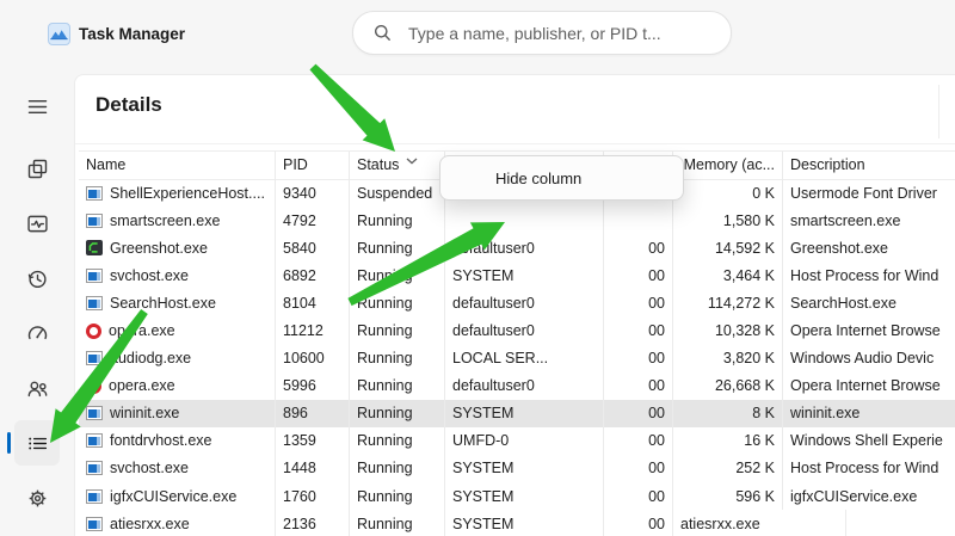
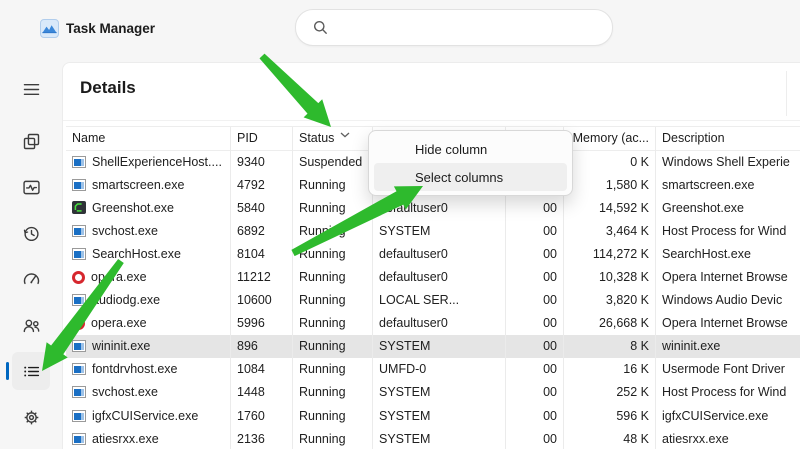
  Task Manager
- Type a name, publisher, or PID t...
  Details
  Name
  PID
  Status
  Memory (ac...
  Description
  ShellExperienceHost....
  9340
  Suspended
  0 K
- Usermode Font Driver
+ Windows Shell Experie
  smartscreen.exe
  4792
  Running
  1,580 K
  smartscreen.exe
  Greenshot.exe
  5840
  Running
  00
  14,592 K
  Greenshot.exe
  svchost.exe
  6892
  SYSTEM
  00
  3,464 K
  Host Process for Wind
  SearchHost.exe
  8104
  Running
  defaultuser0
  00
  114,272 K
  SearchHost.exe
  opa.exe
  11212
  Running
  defaultuser0
  00
  10,328 K
  Opera Internet Browse
  udiodg.exe
  10600
  Running
  LOCAL SER...
  00
  3,820 K
  Windows Audio Devic
  opera.exe
  5996
  Running
  defaultuser0
  00
  26,668 K
  Opera Internet Browse
  wininit.exe
  896
  Running
  SYSTEM
  00
  8 K
  wininit.exe
  fontdrvhost.exe
- 1359
+ 1084
  Running
  UMFD-0
  00
  16 K
- Windows Shell Experie
+ Usermode Font Driver
  svchost.exe
  1448
  Running
  SYSTEM
  00
  252 K
  Host Process for Wind
  igfxCUIService.exe
  1760
  Running
  SYSTEM
  00
  596 K
  igfxCUIService.exe
  atiesrxx.exe
  2136
  Running
  SYSTEM
  00
+ 48 K
  atiesrxx.exe
  Hide column
+ Select columns
